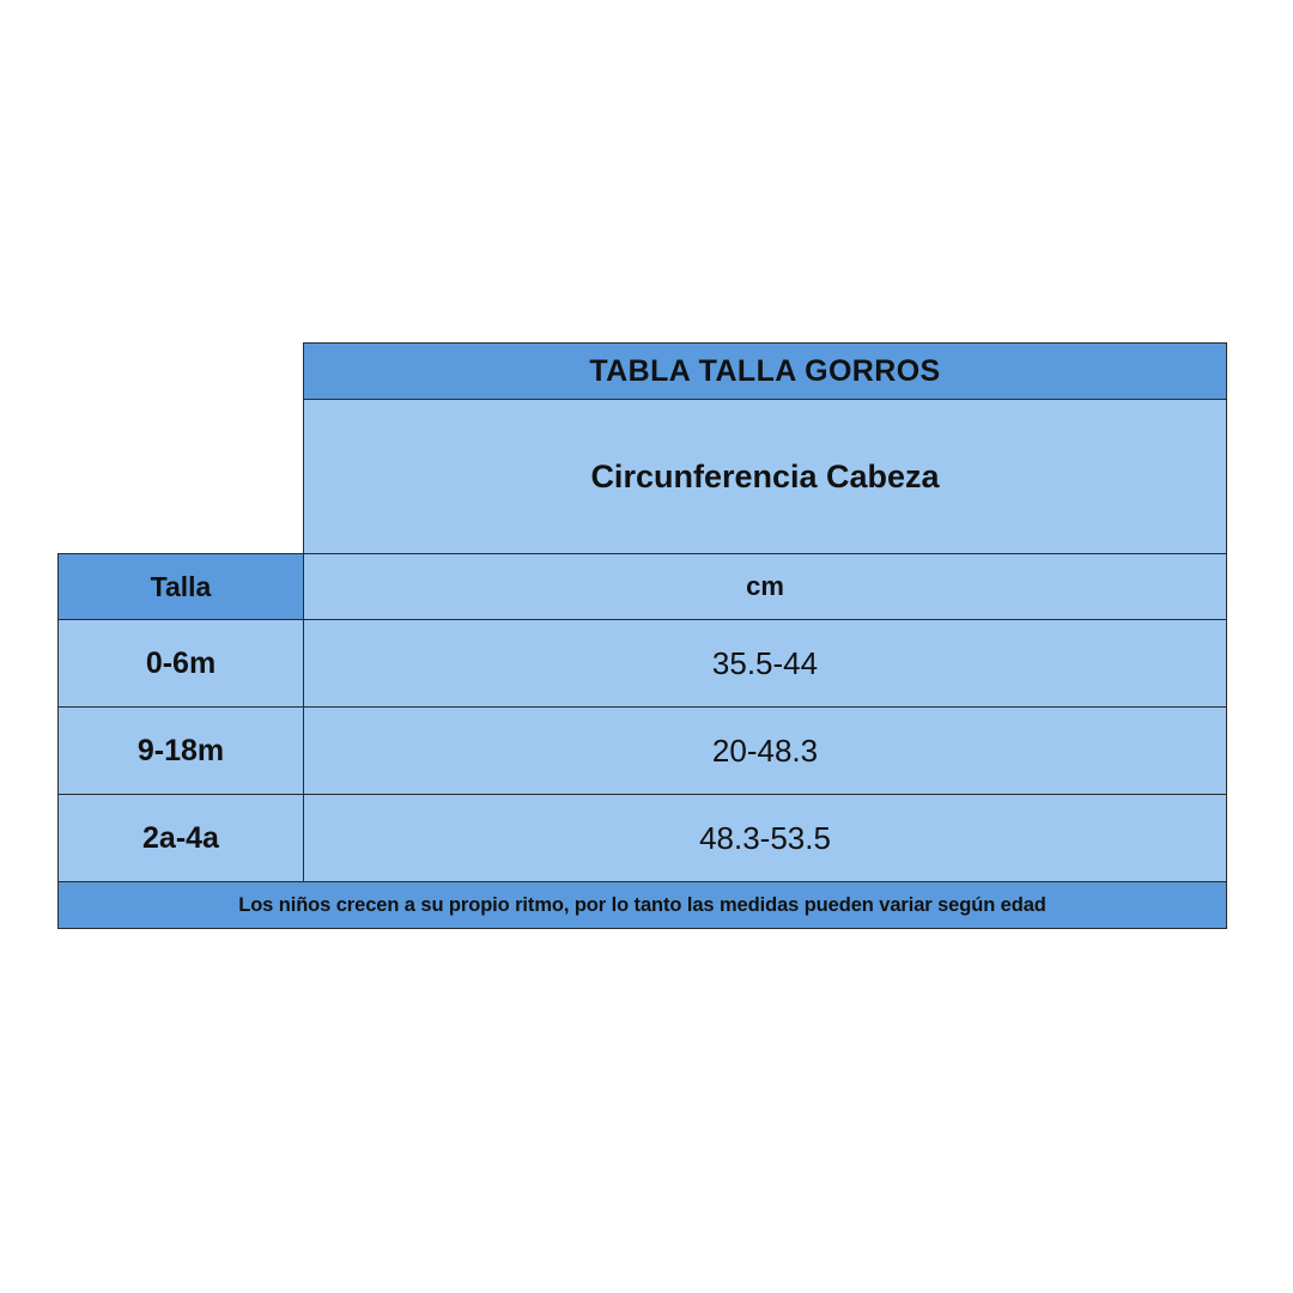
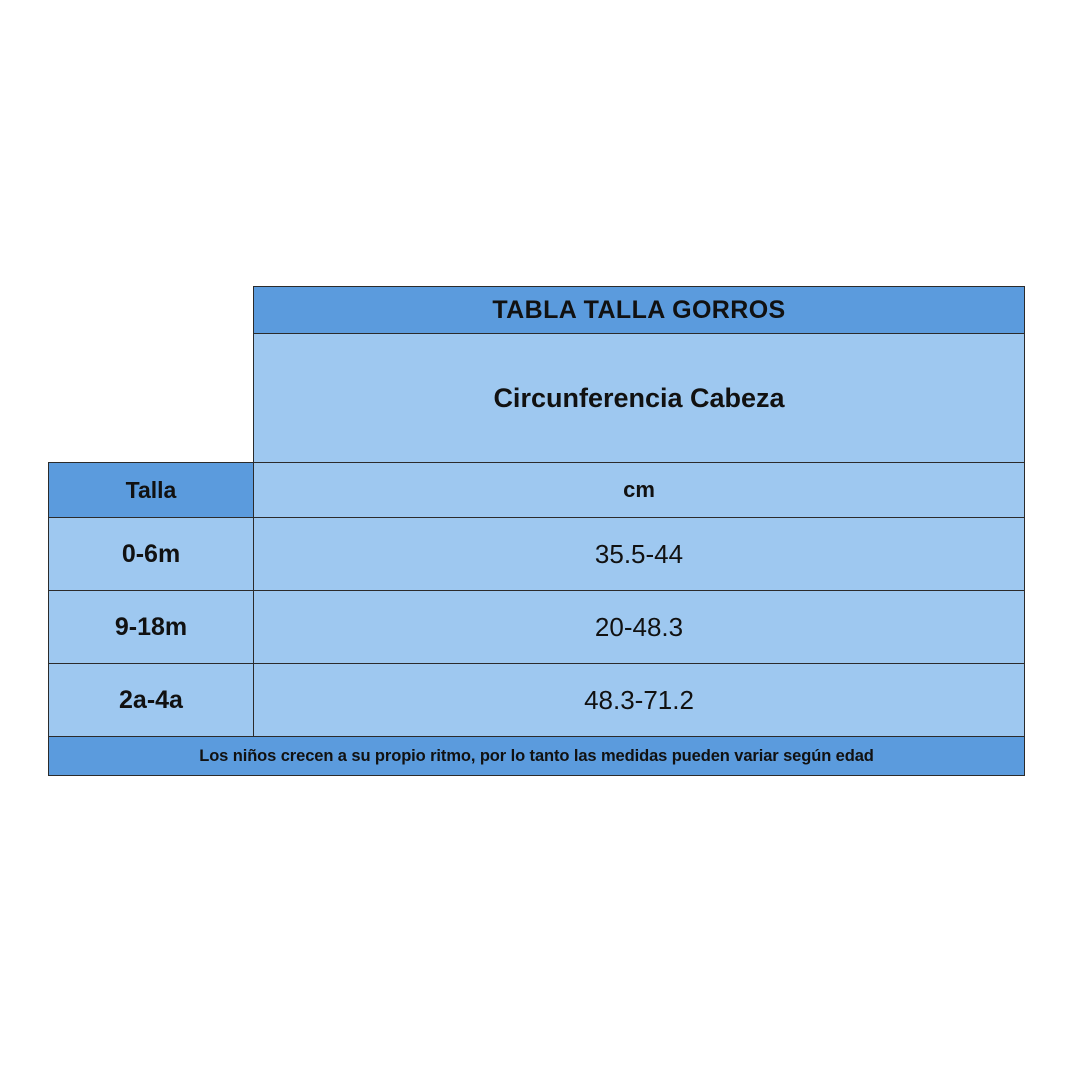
  	TABLA TALLA GORROS
  	Circunferencia Cabeza
  Talla	cm
  0-6m	35.5-44
  9-18m	20-48.3
- 2a-4a	48.3-53.5
+ 2a-4a	48.3-71.2
  Los niños crecen a su propio ritmo, por lo tanto las medidas pueden variar según edad
